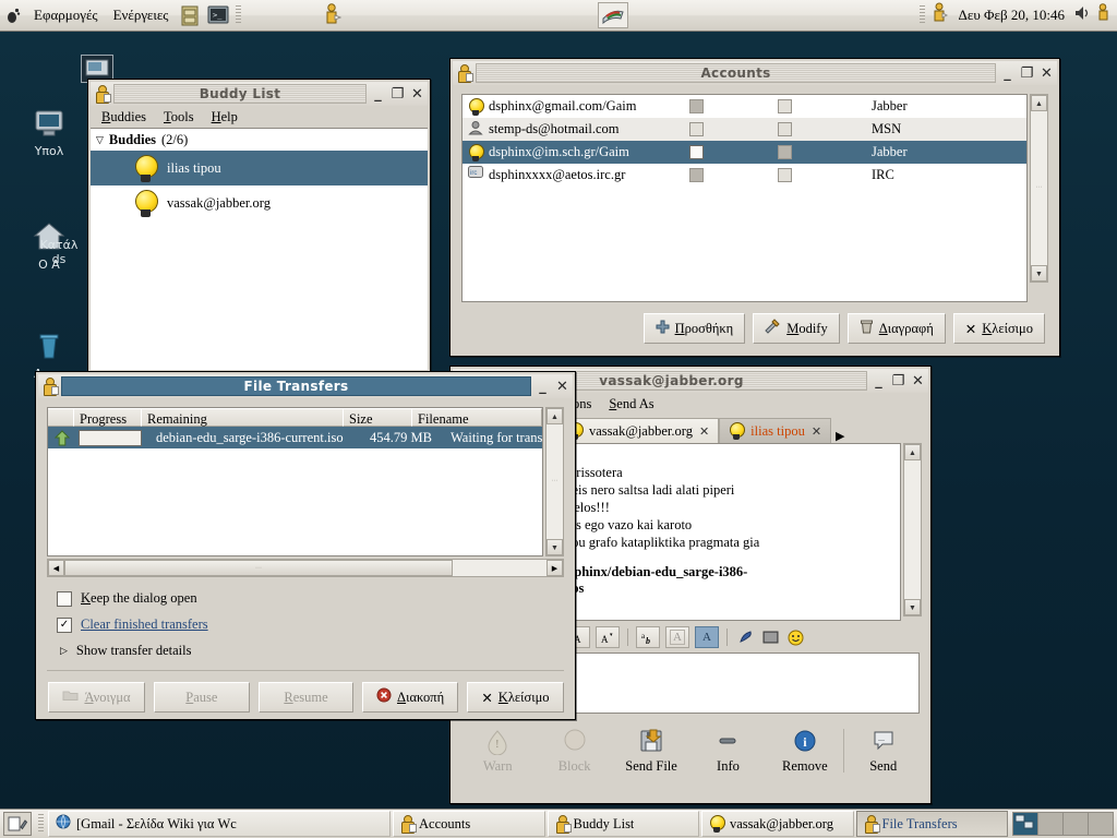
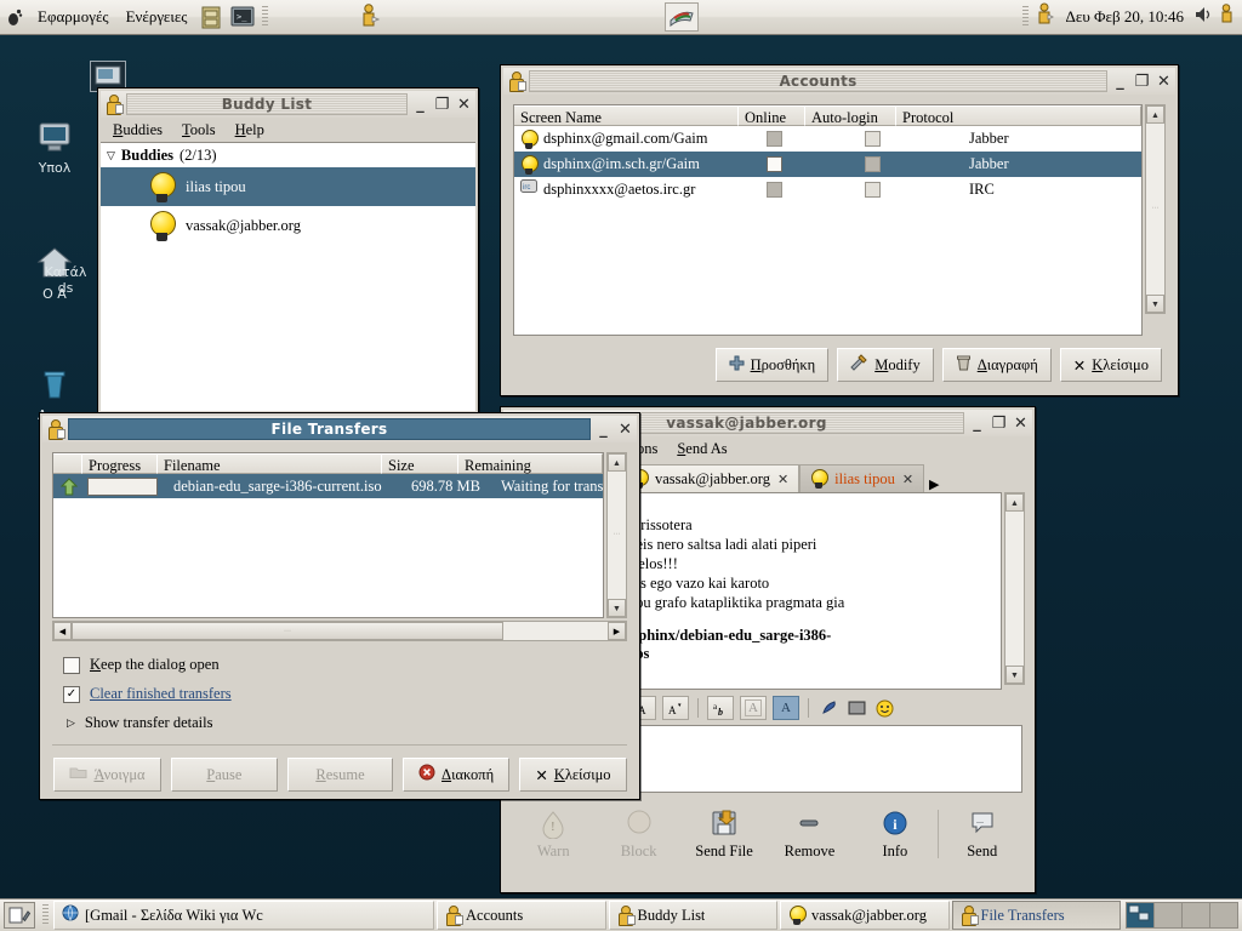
  Υπολ
  Ο Α
  Κατάλ
  ds
  Εφαρμογές
  Ενέργειες
  >_
  Δευ Φεβ 20, 10:46
  Accounts
  _
  ❐
  ✕
+ Screen Name
+ Online
+ Auto-login
+ Protocol
  dsphinx@gmail.com/Gaim
  Jabber
- stemp-ds@hotmail.com
- MSN
  dsphinx@im.sch.gr/Gaim
  Jabber
  dsphinxxxx@aetos.irc.gr
  IRC
  ▲
  ▼
  Προσθήκη
  Modify
  Διαγραφή
  ✕
  Κλείσιμο
  Buddy List
  _
  ❐
  ✕
  Buddies
  Tools
  Help
  ▽
  Buddies
- (2/6)
+ (2/13)
  ilias tipou
  vassak@jabber.org
  vassak@jabber.org
  _
  ❐
  ✕
  Send As
  vassak@jabber.org
  ✕
  ilias tipou
  ✕
  ▶
  ▲
  ▼
  A
  A
  a
  b
  A
  A
  !
  Warn
  Block
  Send File
- Info
+ Remove
  i
- Remove
+ Info
  ...
  Send
  File Transfers
  _
  ✕
  Progress
- Remaining
+ Filename
  Size
- Filename
+ Remaining
  debian-edu_sarge-i386-current.iso
- 454.79 MB
+ 698.78 MB
  Waiting for trans
  ▲
  ▼
  ◀
  ▶
  Keep the dialog open
  ✓
  Clear finished transfers
  ▷
  Show transfer details
  Άνοιγμα
  Pause
  Resume
  Διακοπή
  ✕
  Κλείσιμο
  [Gmail - Σελίδα Wiki για Wc
  Accounts
  Buddy List
  vassak@jabber.org
  File Transfers
